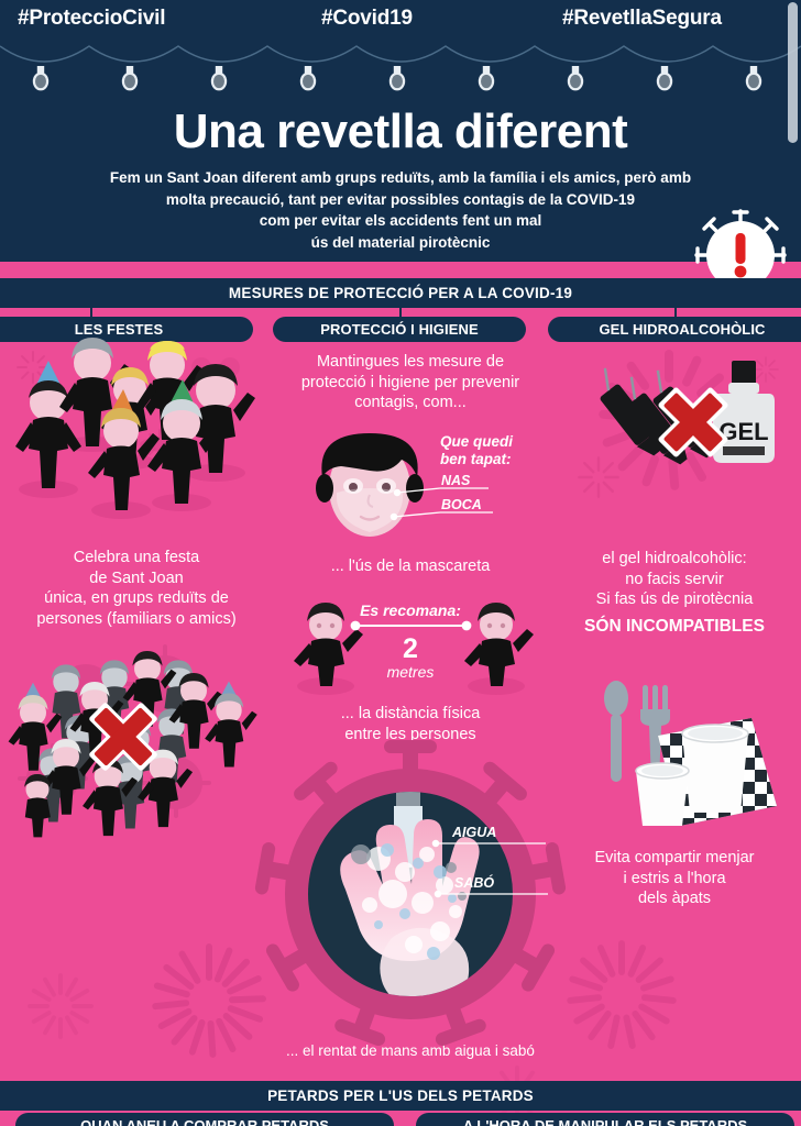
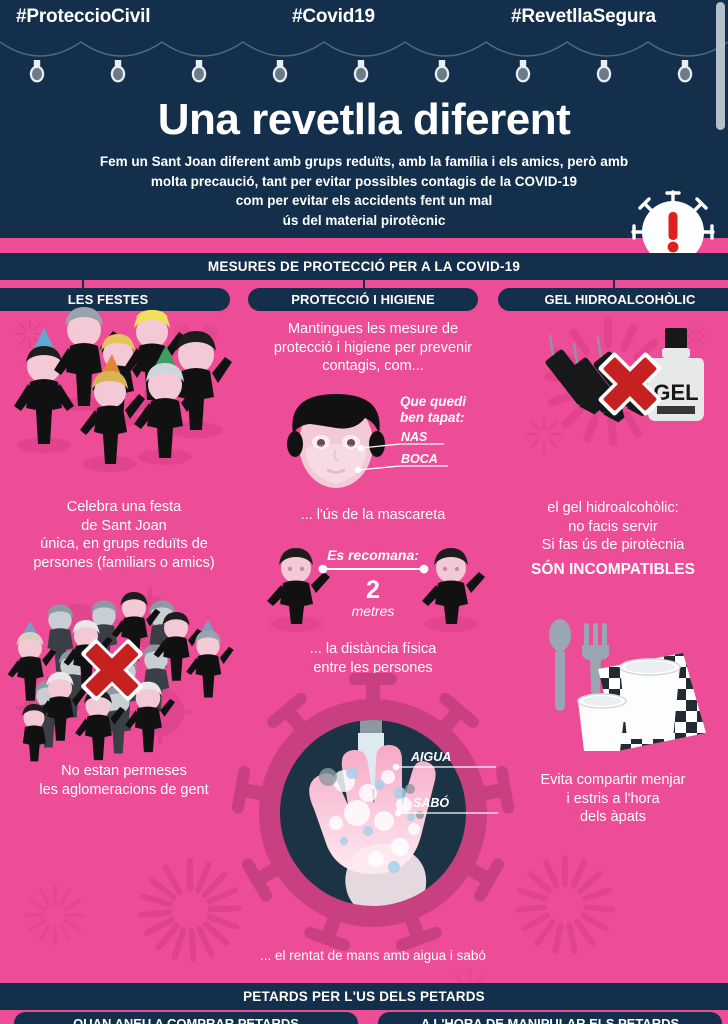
  #ProteccioCivil
  #Covid19
  #RevetllaSegura
  Una revetlla diferent
  Fem un Sant Joan diferent amb grups reduïts, amb la família i els amics, però amb
  molta precaució, tant per evitar possibles contagis de la COVID-19
  com per evitar els accidents fent un mal
  ús del material pirotècnic
  MESURES DE PROTECCIÓ PER A LA COVID-19
  LES FESTES
  PROTECCIÓ I HIGIENE
  GEL HIDROALCOHÒLIC
  Celebra una festa
  de Sant Joan
  única, en grups reduïts de
  persones (familiars o amics)
+ No estan permeses
+ les aglomeracions de gent
  Mantingues les mesure de
  protecció i higiene per prevenir
  contagis, com...
  Que quedi
  ben tapat:
  NAS
  BOCA
  ... l'ús de la mascareta
  Es recomana:
  2
  metres
  ... la distància física
  entre les persones
  AIGUA
  SABÓ
  ... el rentat de mans amb aigua i sabó
  GEL
  el gel hidroalcohòlic:
  no facis servir
  Si fas ús de pirotècnia
  SÓN INCOMPATIBLES
  Evita compartir menjar
  i estris a l'hora
  dels àpats
  PETARDS PER L'US DELS PETARDS
